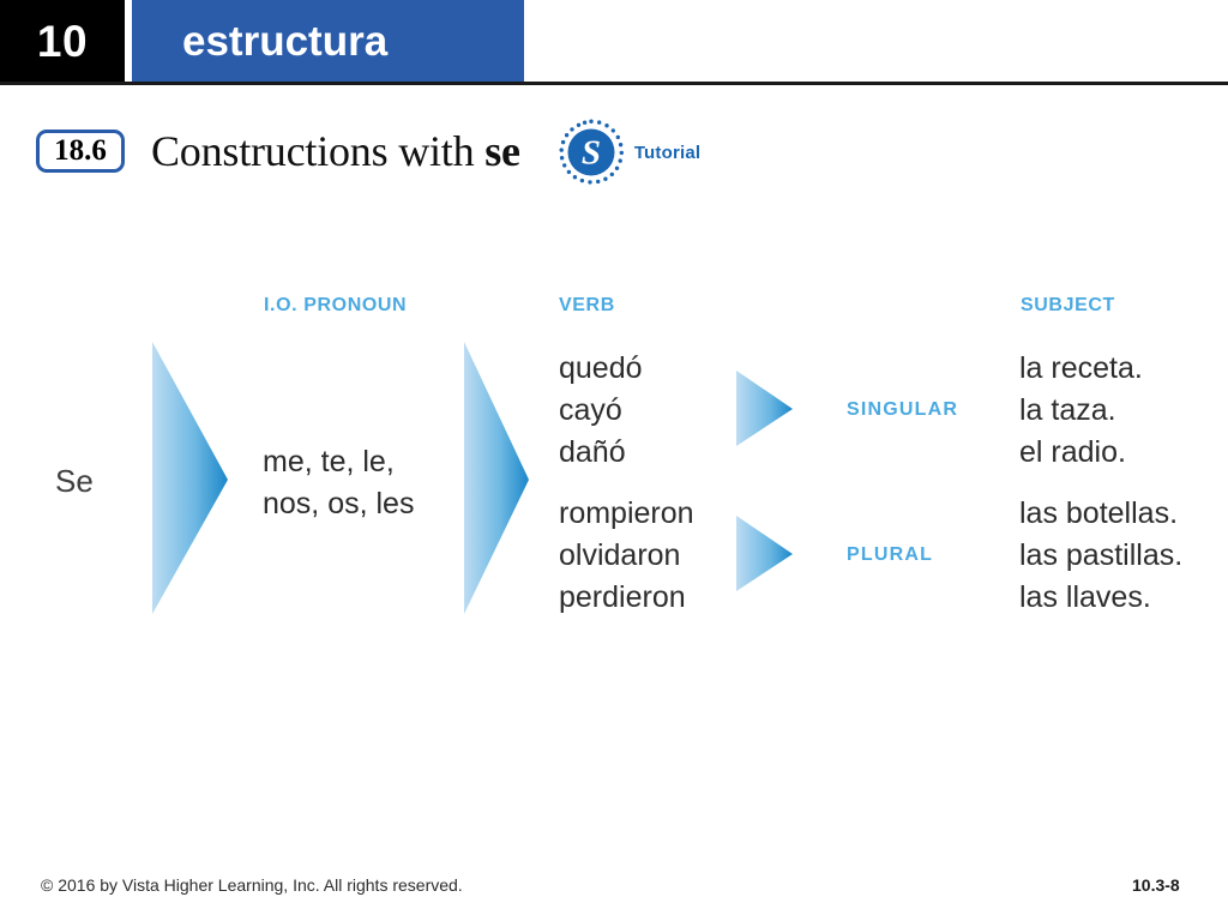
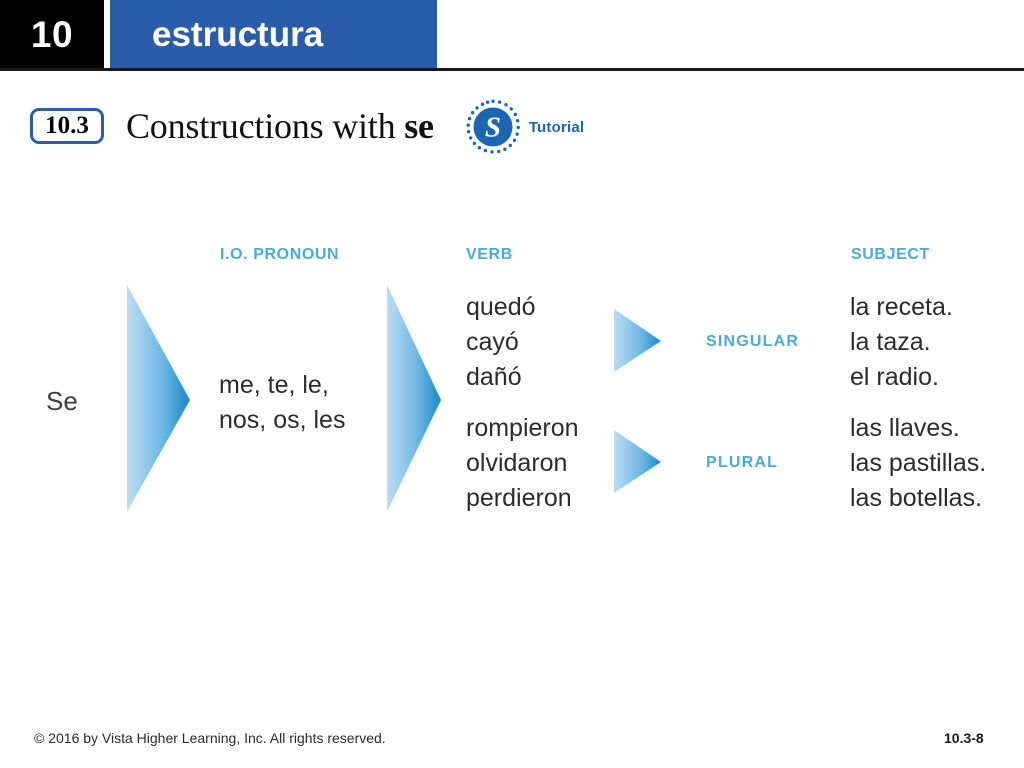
  10
  estructura
- 18.6
+ 10.3
  Constructions with se
  S
  Tutorial
  I.O. PRONOUN
  VERB
  SUBJECT
  Se
  me, te, le,
  nos, os, les
  quedó
  cayó
  dañó
  rompieron
  olvidaron
  perdieron
  SINGULAR
  PLURAL
  la receta.
  la taza.
  el radio.
- las botellas.
+ las llaves.
  las pastillas.
- las llaves.
+ las botellas.
  © 2016 by Vista Higher Learning, Inc. All rights reserved.
  10.3-8
